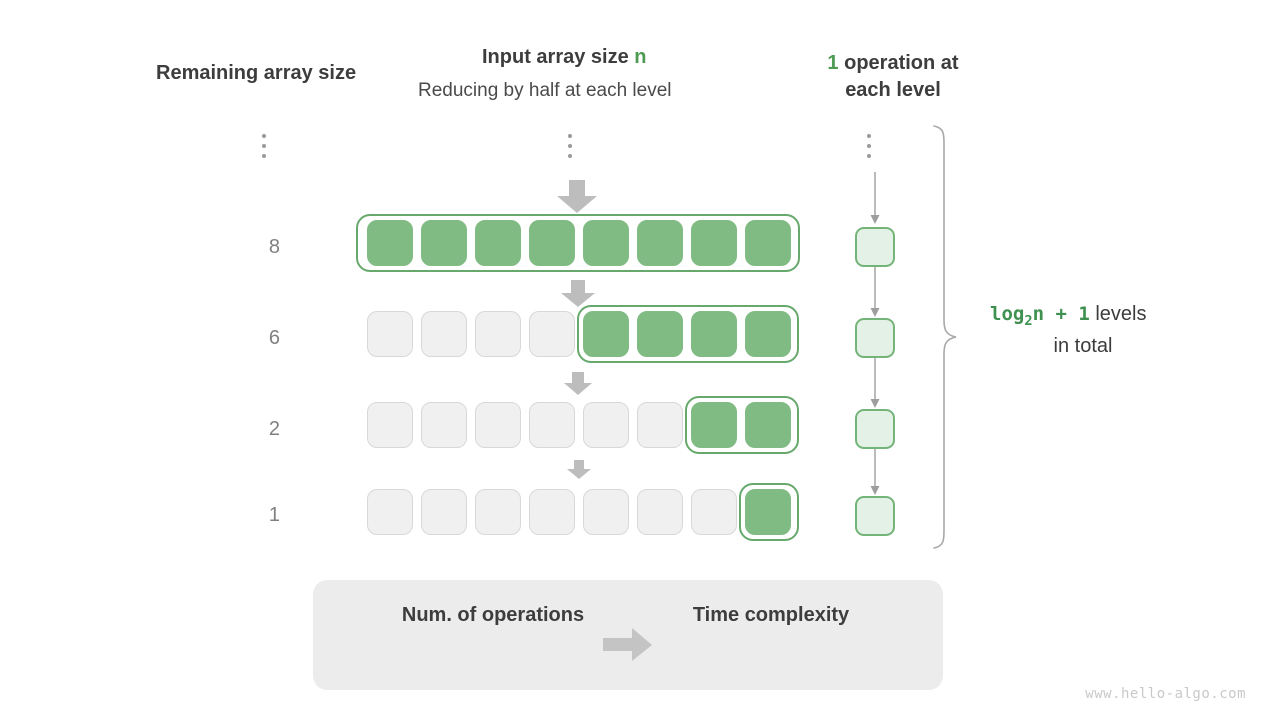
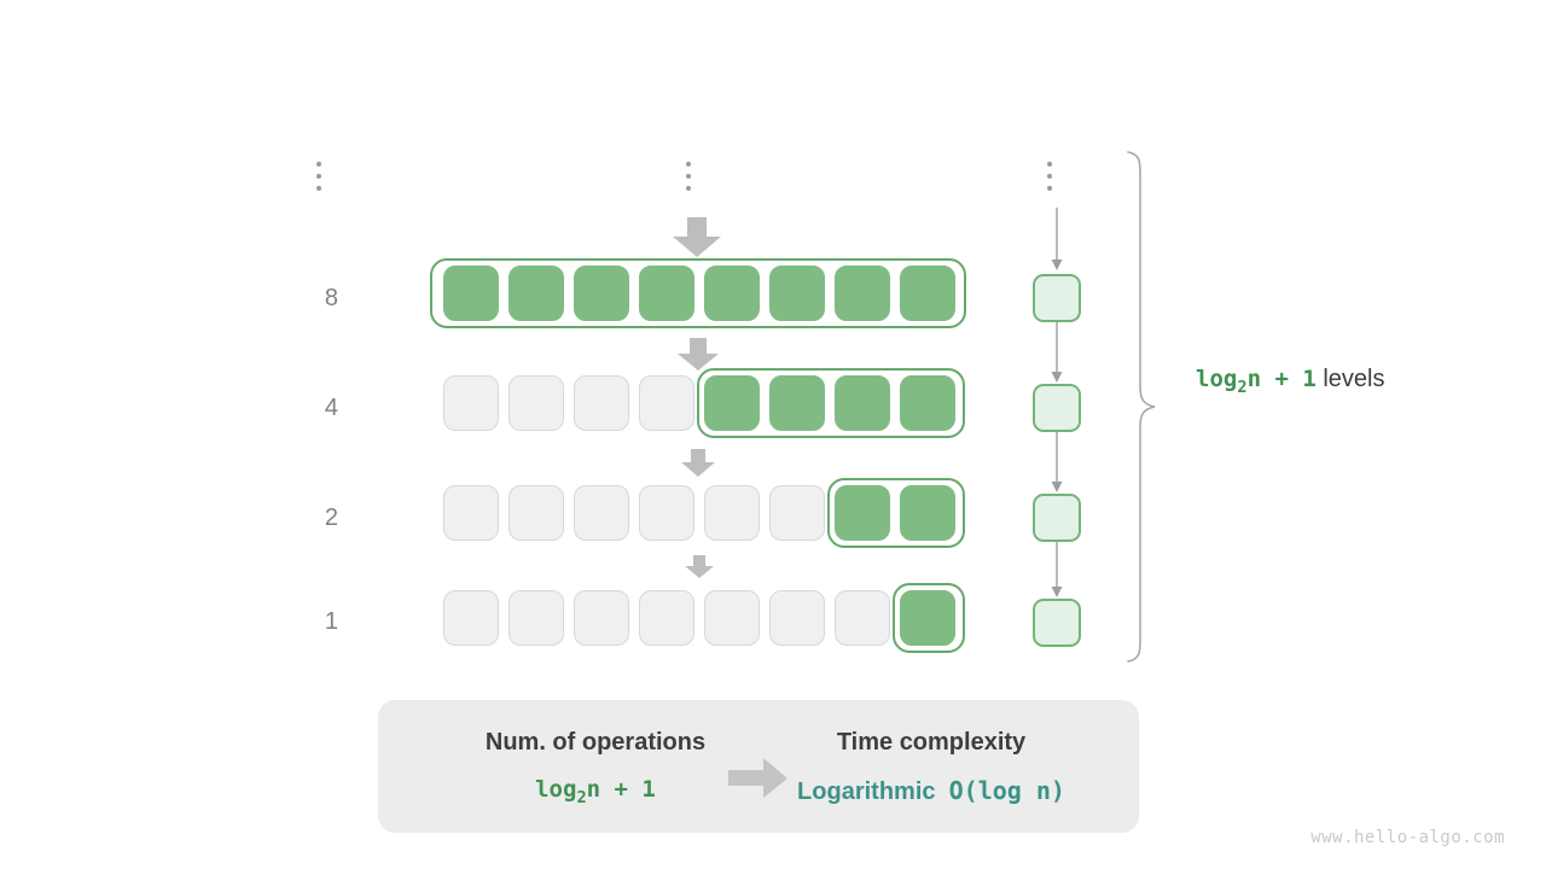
- Remaining array size
- Input array size n
- Reducing by half at each level
- 1 operation at
- each level
  8
- 6
+ 4
  2
  1
  log2n + 1 levels
- in total
  Num. of operations
+ log2n + 1
  Time complexity
+ Logarithmic O(log n)
  www.hello-algo.com
